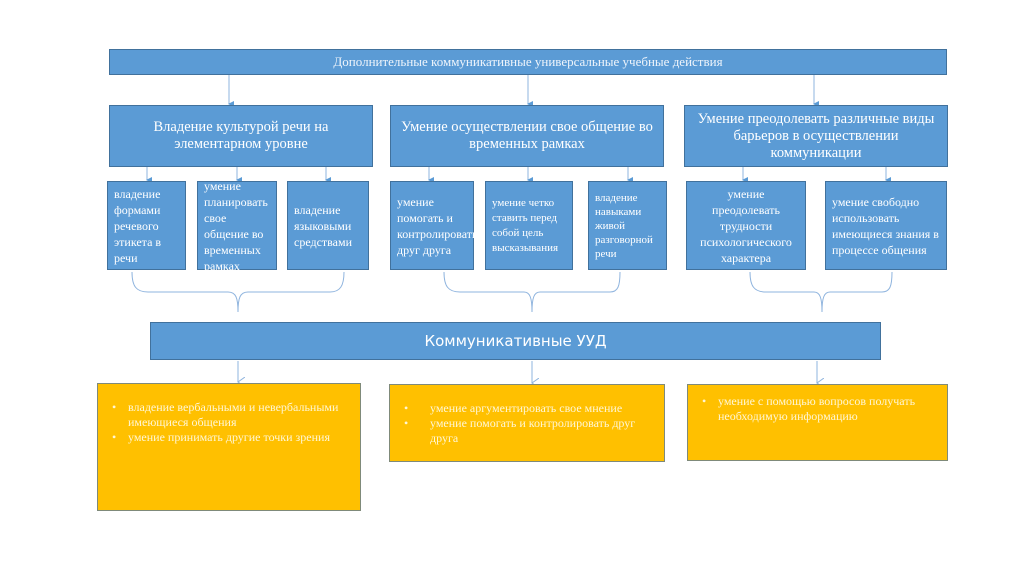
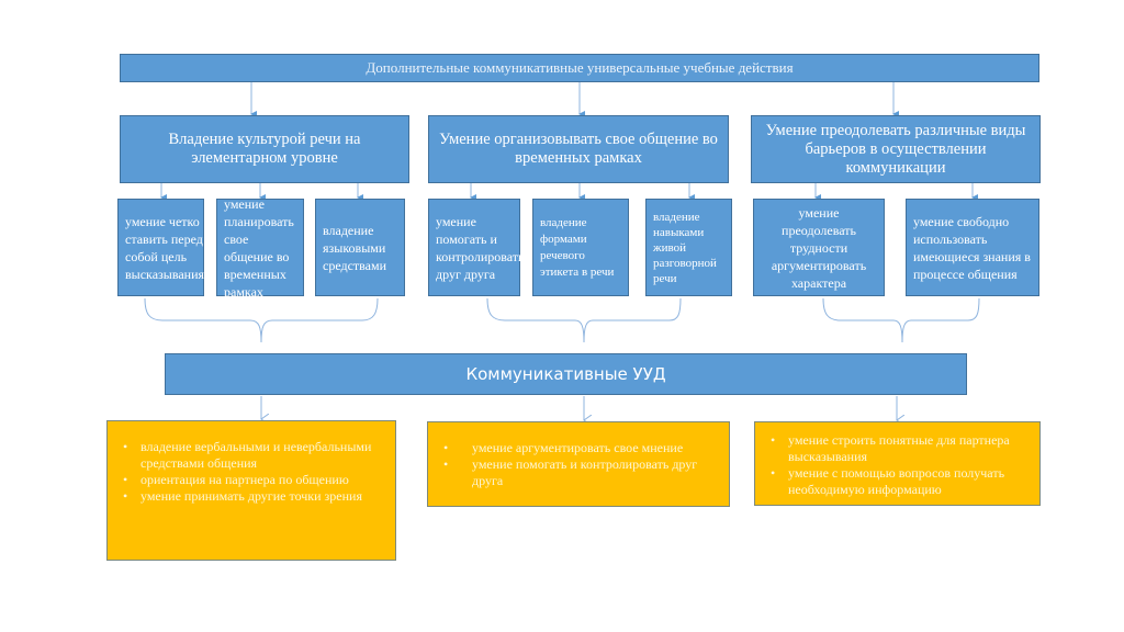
  Дополнительные коммуникативные универсальные учебные действия
  Владение культурой речи на элементарном уровне
- Умение осуществлении свое общение во временных рамках
+ Умение организовывать свое общение во временных рамках
  Умение преодолевать различные виды барьеров в осуществлении коммуникации
- владение формами речевого этикета в речи
+ умение четко ставить перед собой цель высказывания
  умение планировать свое общение во временных рамках
  владение языковыми средствами
  умение помогать и контролировать друг друга
- умение четко ставить перед собой цель высказывания
+ владение формами речевого этикета в речи
  владение навыками живой разговорной речи
- умение преодолевать трудности психологического характера
+ умение преодолевать трудности аргументировать характера
  умение свободно использовать имеющиеся знания в процессе общения
  Коммуникативные УУД
- владение вербальными и невербальными имеющиеся общения
+ владение вербальными и невербальными средствами общения
+ ориентация на партнера по общению
  умение принимать другие точки зрения
  умение аргументировать свое мнение
  умение помогать и контролировать друг друга
+ умение строить понятные для партнера высказывания
  умение с помощью вопросов получать необходимую информацию
